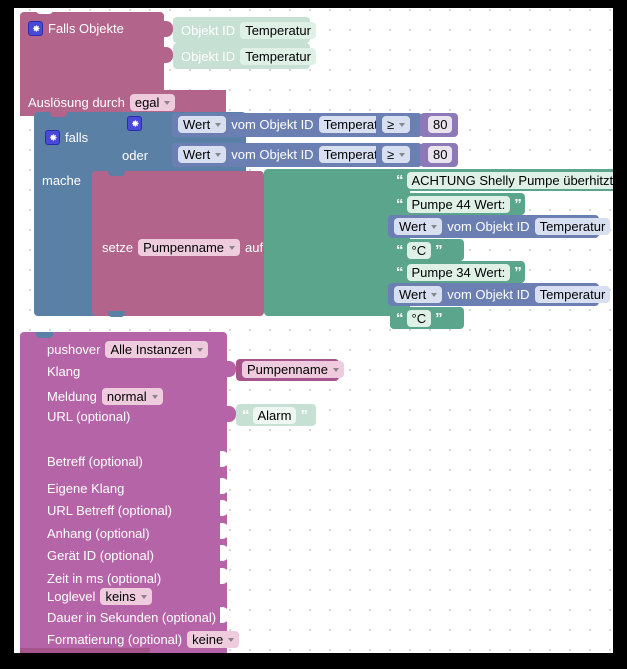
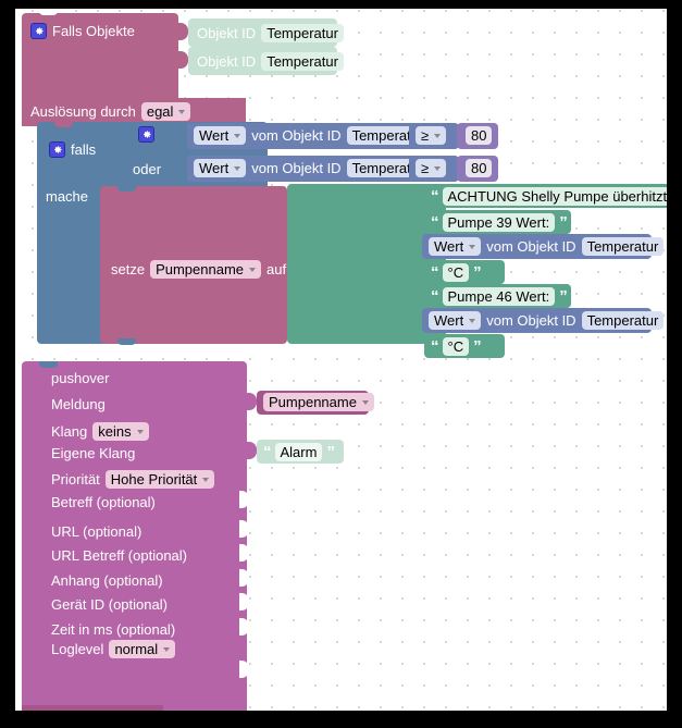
  Falls Objekte
  Objekt ID
  Temperatur
  Objekt ID
  Temperatur
  Auslösung durch
  egal
  falls
  oder
  Wert
  vom Objekt ID
  Tempera
  ≥
  80
  Wert
  vom Objekt ID
  Tempera
  ≥
  80
  mache
  setze
  Pumpenname
  auf
  “
  ACHTUNG Shelly Pumpe überhitzt
  “
- Pumpe 44 Wert:
+ Pumpe 39 Wert:
  ”
  Wert
  vom Objekt ID
  Temperatur
  “
  °C
  ”
  “
- Pumpe 34 Wert:
+ Pumpe 46 Wert:
  ”
  Wert
  vom Objekt ID
  Temperatur
  “
  °C
  ”
  pushover
- Alle Instanzen
- Klang
+ Meldung
  Pumpenname
- Meldung
+ Klang
- normal
+ keins
- URL (optional)
+ Eigene Klang
  “
  Alarm
  ”
+ Priorität
+ Hohe Priorität
  Betreff (optional)
- Eigene Klang
+ URL (optional)
  URL Betreff (optional)
  Anhang (optional)
  Gerät ID (optional)
  Zeit in ms (optional)
  Loglevel
- keins
+ normal
- Dauer in Sekunden (optional)
- Formatierung (optional)
- keine
